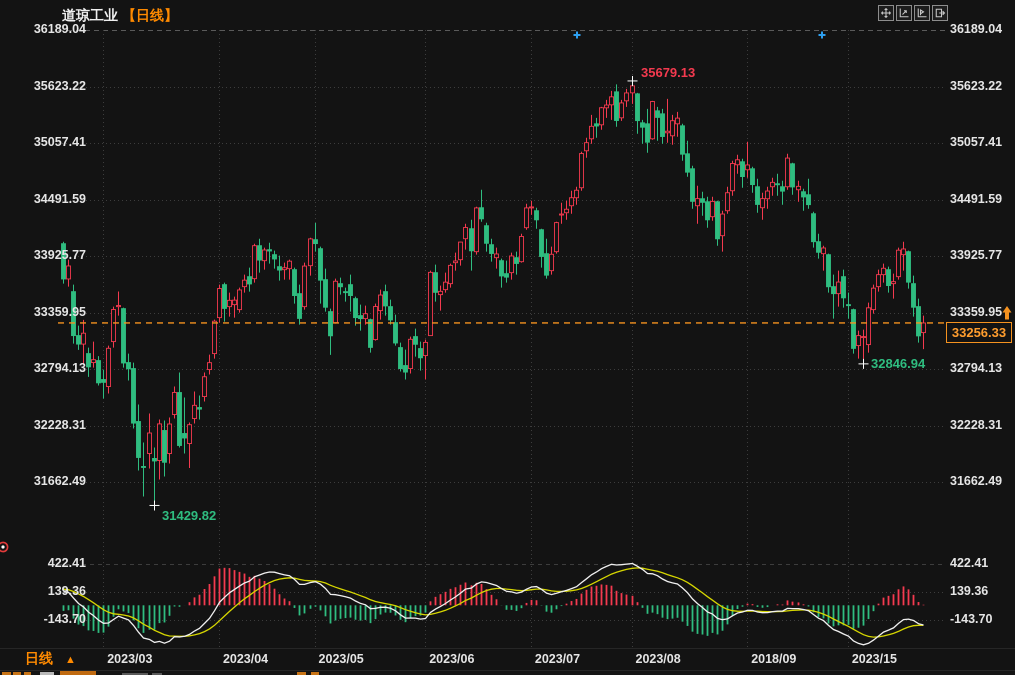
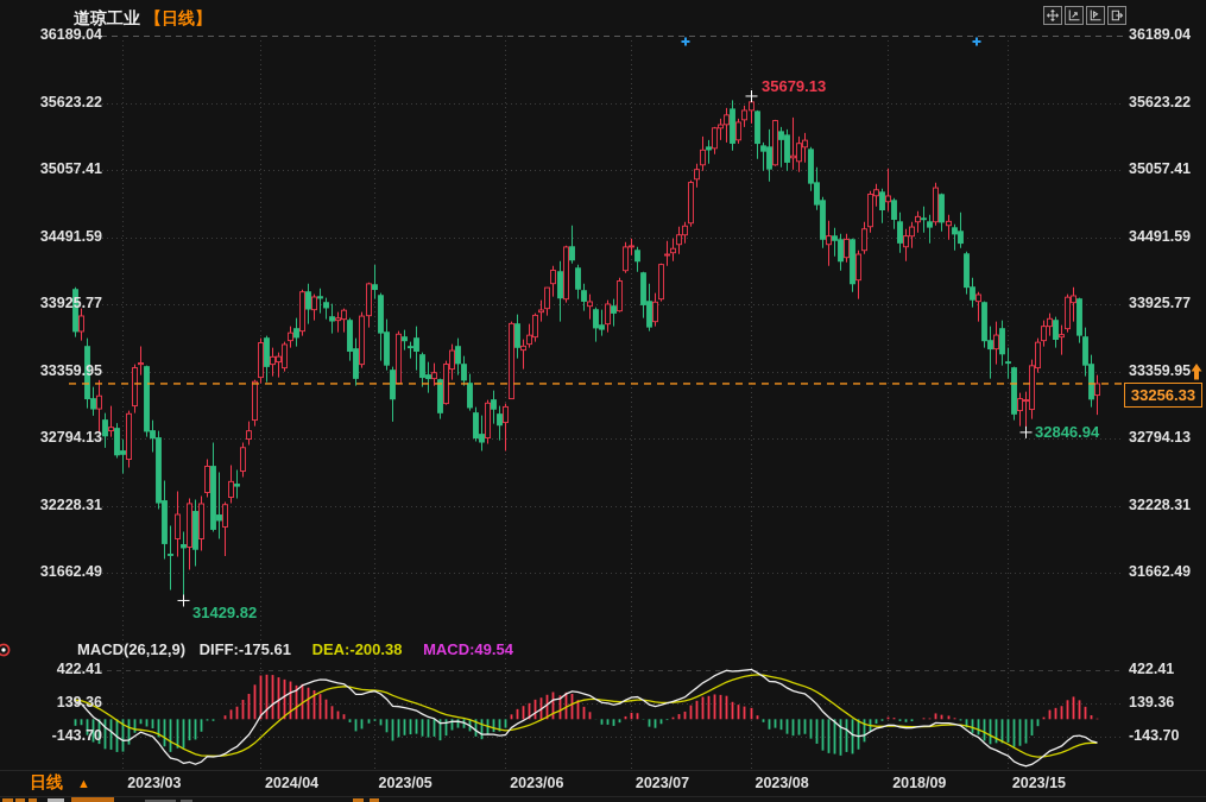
  道琼工业 【日线】
  36189.04
  36189.04
  35623.22
  35623.22
  35057.41
  35057.41
  34491.59
  34491.59
  33925.77
  33925.77
  33359.95
  33359.95
  32794.13
  32794.13
  32228.31
  32228.31
  31662.49
  31662.49
  422.41
  422.41
  139.36
  139.36
  -143.70
  -143.70
  2023/03
- 2023/04
+ 2024/04
  2023/05
  2023/06
  2023/07
  2023/08
  2018/09
  2023/15
  35679.13
  31429.82
  32846.94
  33256.33
+ MACD(26,12,9) DIFF:-175.61 DEA:-200.38 MACD:49.54
  日线 ▲
